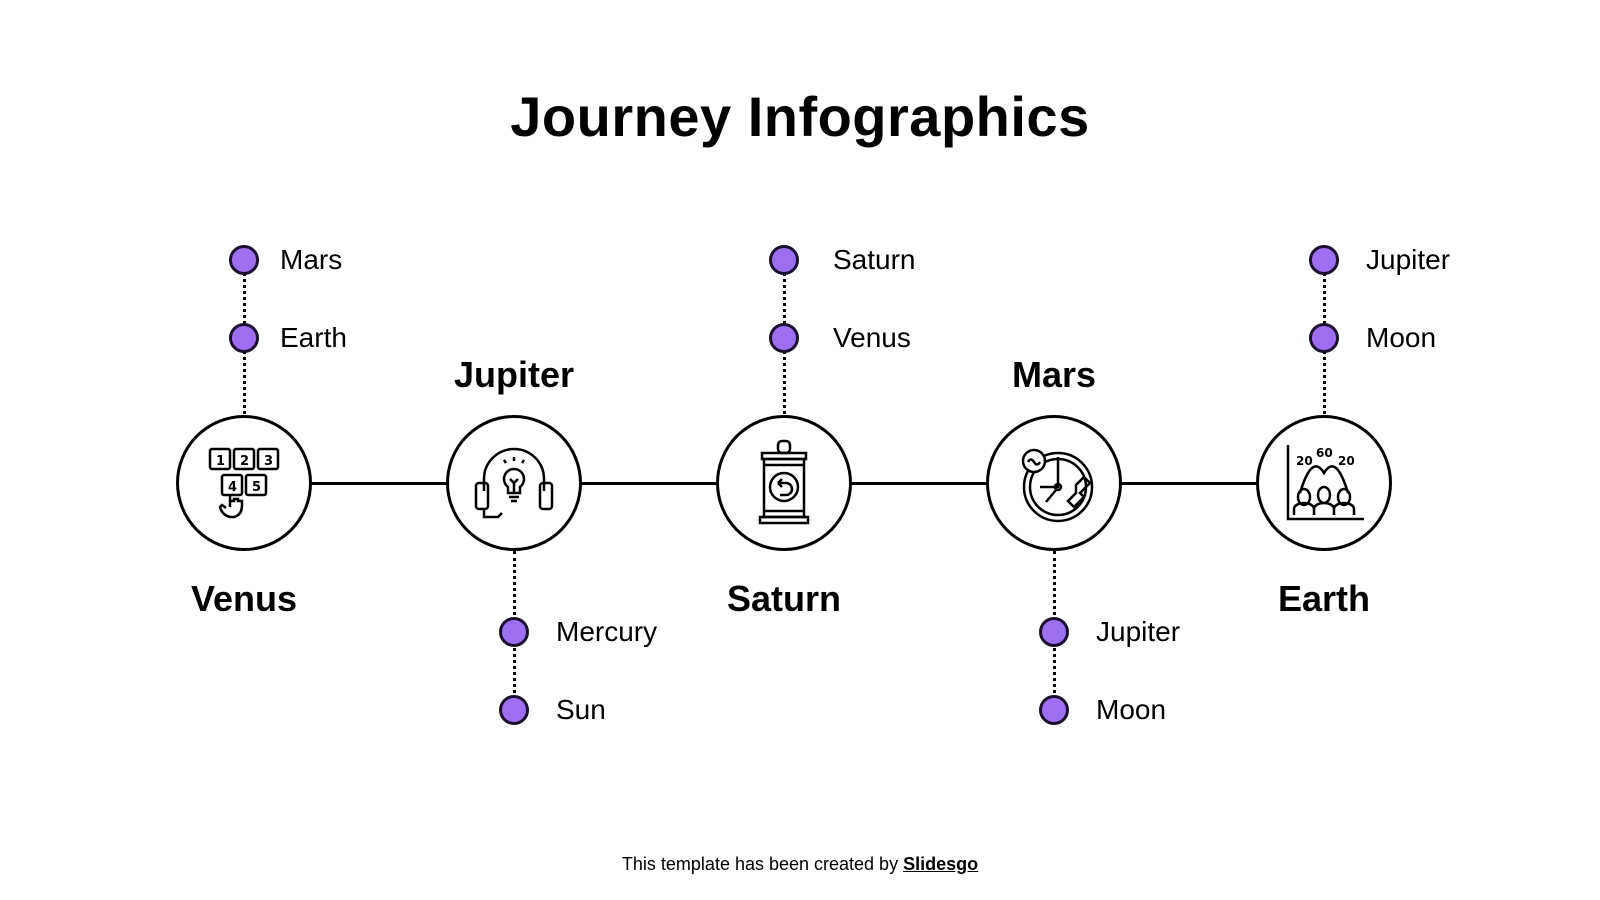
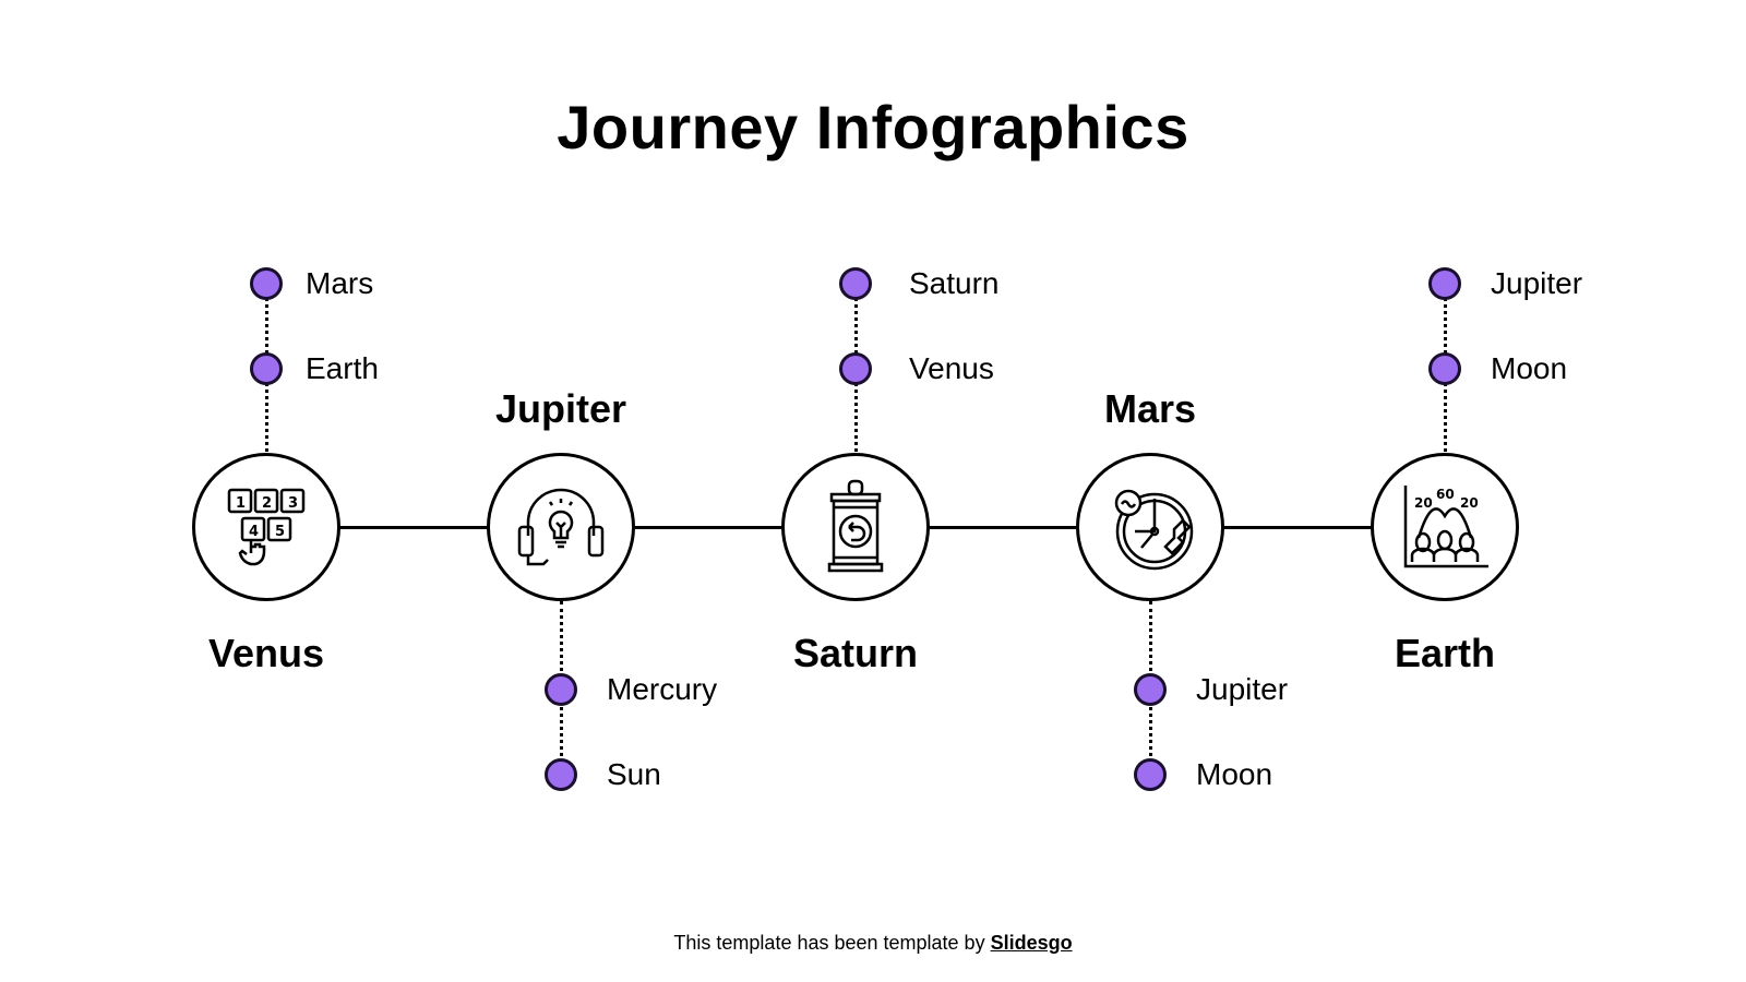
  Journey Infographics
  Mars
  Earth
  1
  2
  3
  4
  5
  Venus
  Jupiter
  Mercury
  Sun
  Saturn
  Venus
  Saturn
  Mars
  Jupiter
  Moon
  Jupiter
  Moon
  20
  60
  20
  Earth
- This template has been created by Slidesgo
+ This template has been template by Slidesgo
